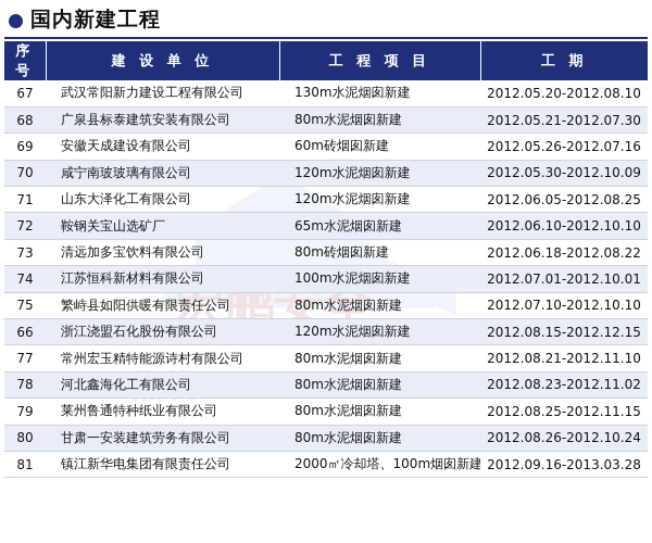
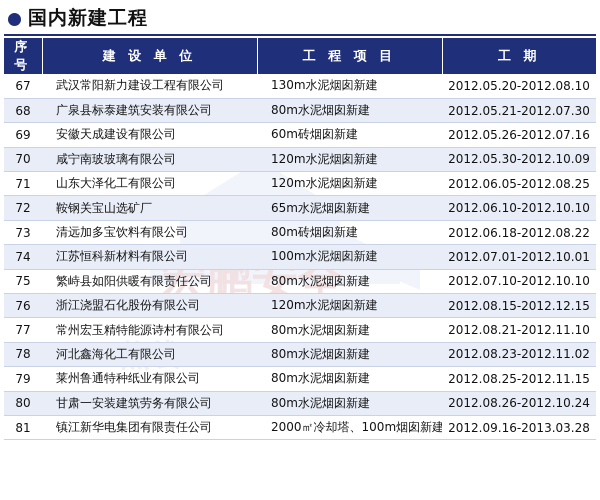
  宏鹏安全
  国内新建工程
  序 号	建 设 单 位	工 程 项 目	工 期
  67	武汉常阳新力建设工程有限公司	130m水泥烟囱新建	2012.05.20-2012.08.10
  68	广泉县标泰建筑安装有限公司	80m水泥烟囱新建	2012.05.21-2012.07.30
  69	安徽天成建设有限公司	60m砖烟囱新建	2012.05.26-2012.07.16
  70	咸宁南玻玻璃有限公司	120m水泥烟囱新建	2012.05.30-2012.10.09
  71	山东大泽化工有限公司	120m水泥烟囱新建	2012.06.05-2012.08.25
  72	鞍钢关宝山选矿厂	65m水泥烟囱新建	2012.06.10-2012.10.10
  73	清远加多宝饮料有限公司	80m砖烟囱新建	2012.06.18-2012.08.22
  74	江苏恒科新材料有限公司	100m水泥烟囱新建	2012.07.01-2012.10.01
  75	繁峙县如阳供暖有限责任公司	80m水泥烟囱新建	2012.07.10-2012.10.10
- 66	浙江浇盟石化股份有限公司	120m水泥烟囱新建	2012.08.15-2012.12.15
+ 76	浙江浇盟石化股份有限公司	120m水泥烟囱新建	2012.08.15-2012.12.15
  77	常州宏玉精特能源诗村有限公司	80m水泥烟囱新建	2012.08.21-2012.11.10
  78	河北鑫海化工有限公司	80m水泥烟囱新建	2012.08.23-2012.11.02
  79	莱州鲁通特种纸业有限公司	80m水泥烟囱新建	2012.08.25-2012.11.15
  80	甘肃一安装建筑劳务有限公司	80m水泥烟囱新建	2012.08.26-2012.10.24
  81	镇江新华电集团有限责任公司	2000㎡冷却塔、100m烟囱新建	2012.09.16-2013.03.28
